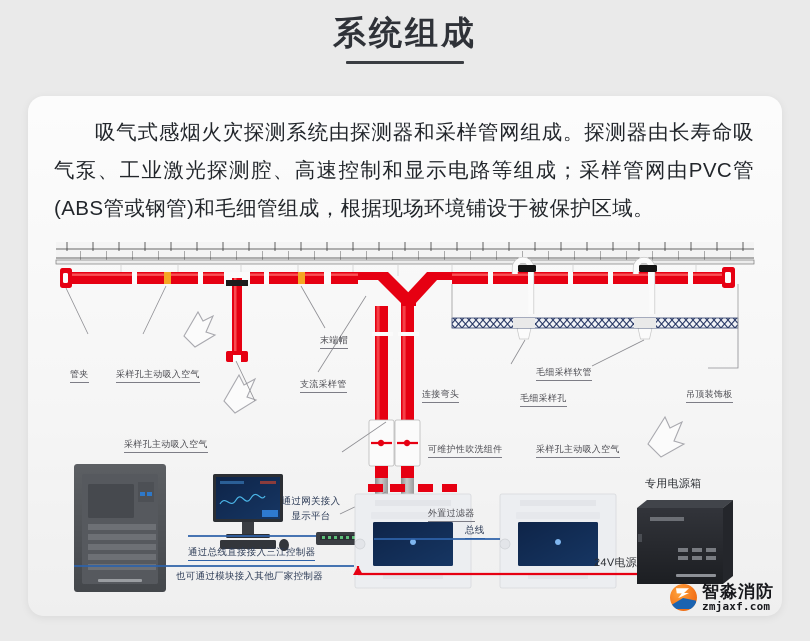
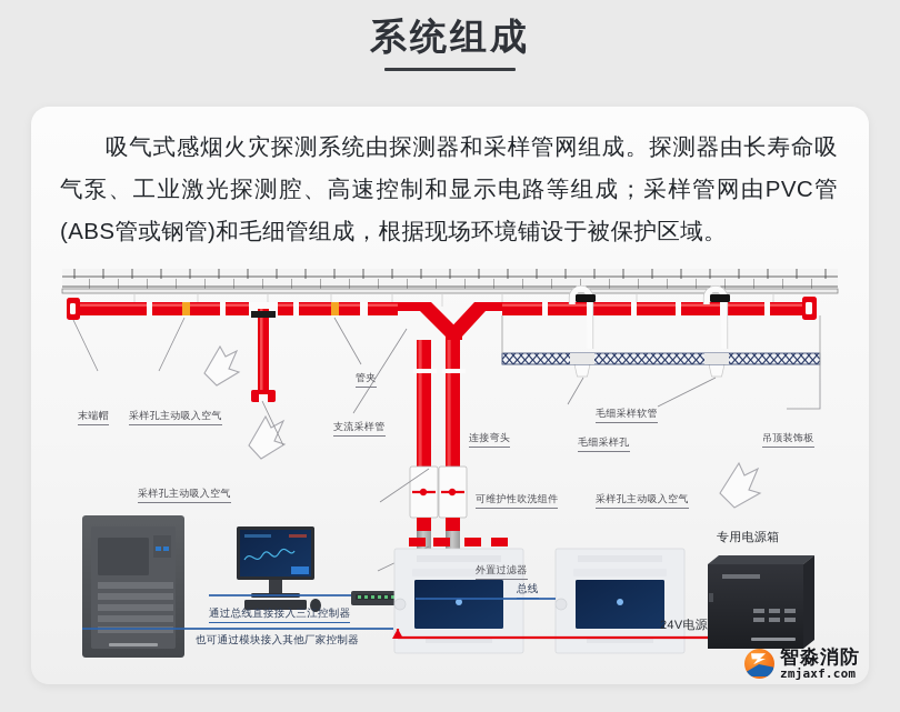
  系统组成
  吸气式感烟火灾探测系统由探测器和采样管网组成。探测器由长寿命吸气泵、工业激光探测腔、高速控制和显示电路等组成；采样管网由PVC管(ABS管或钢管)和毛细管组成，根据现场环境铺设于被保护区域。
- 管夹
+ 末端帽
  采样孔主动吸入空气
- 末端帽
+ 管夹
  支流采样管
  连接弯头
  毛细采样软管
  毛细采样孔
  吊顶装饰板
  采样孔主动吸入空气
  可维护性吹洗组件
  采样孔主动吸入空气
  外置过滤器
- 通过网关接入
- 显示平台
  通过总线直接接入三江控制器
  也可通过模块接入其他厂家控制器
  总线
  专用电源箱
  24V电源
  智淼消防
  zmjaxf.com
